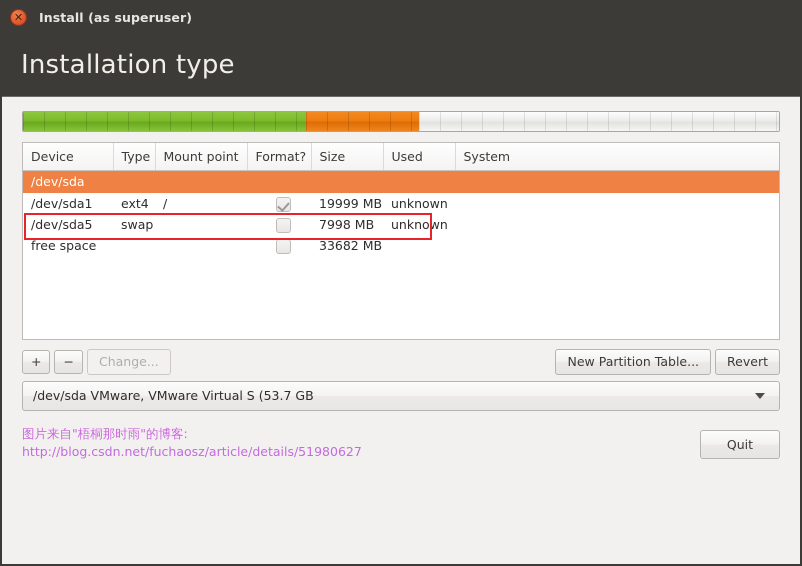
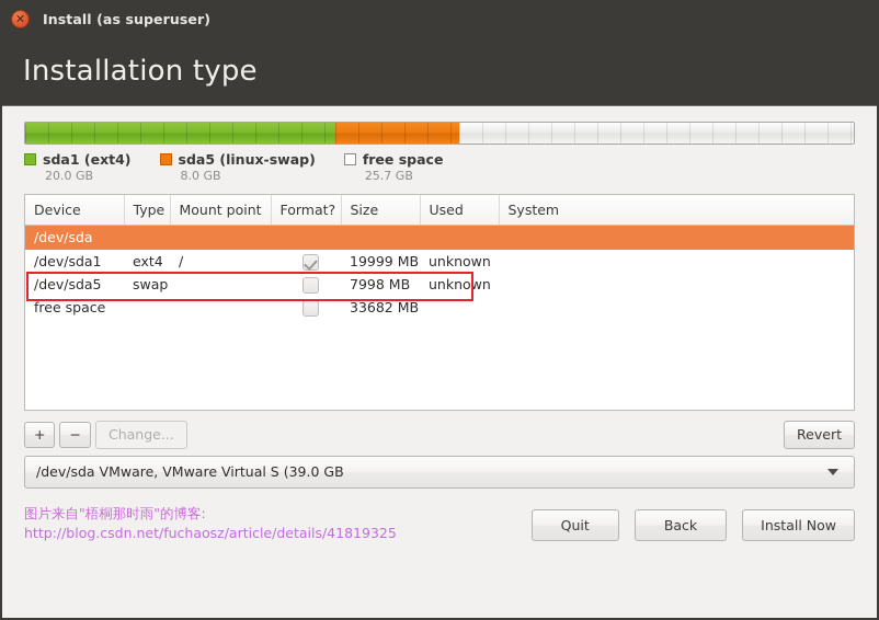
  ✕
  Install (as superuser)
  Installation type
+ sda1 (ext4)
+ 20.0 GB
+ sda5 (linux-swap)
+ 8.0 GB
+ free space
+ 25.7 GB
  Device	Type	Mount point	Format?	Size	Used	System
  /dev/sda
  /dev/sda1	ext4	/		19999 MB	unknown
  /dev/sda5	swap			7998 MB	unknown
  free space				33682 MB
  +
  −
  Change...
- New Partition Table...
  Revert
- /dev/sda VMware, VMware Virtual S (53.7 GB
+ /dev/sda VMware, VMware Virtual S (39.0 GB
  图片来自"梧桐那时雨"的博客:
- http://blog.csdn.net/fuchaosz/article/details/51980627
+ http://blog.csdn.net/fuchaosz/article/details/41819325
  Quit
+ Back
+ Install Now
